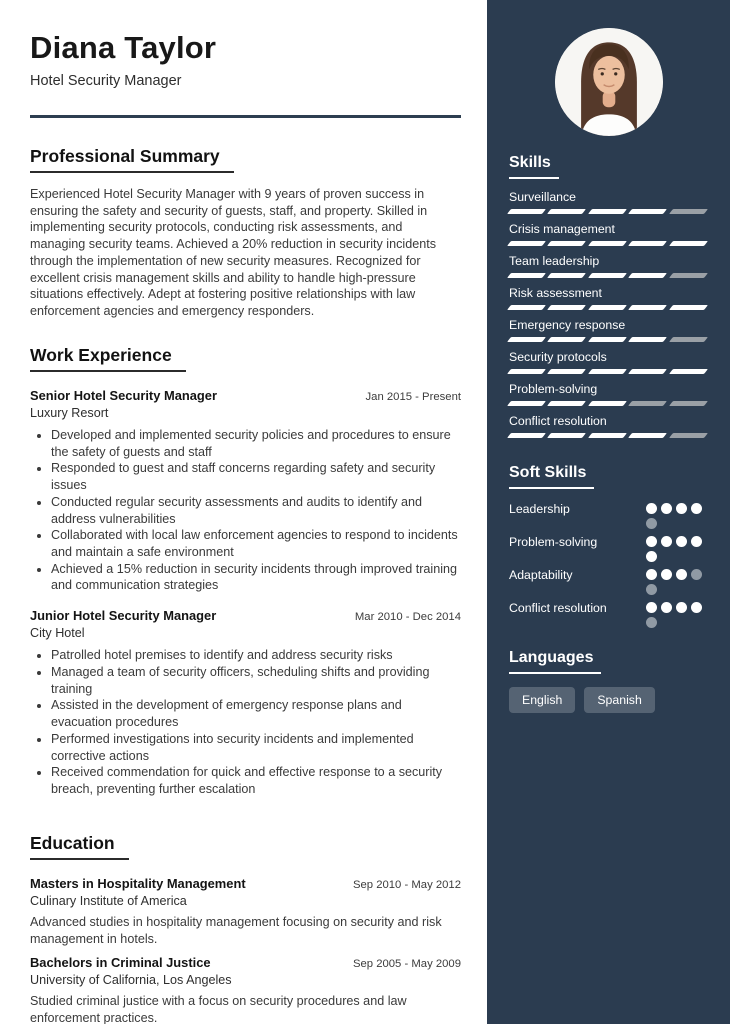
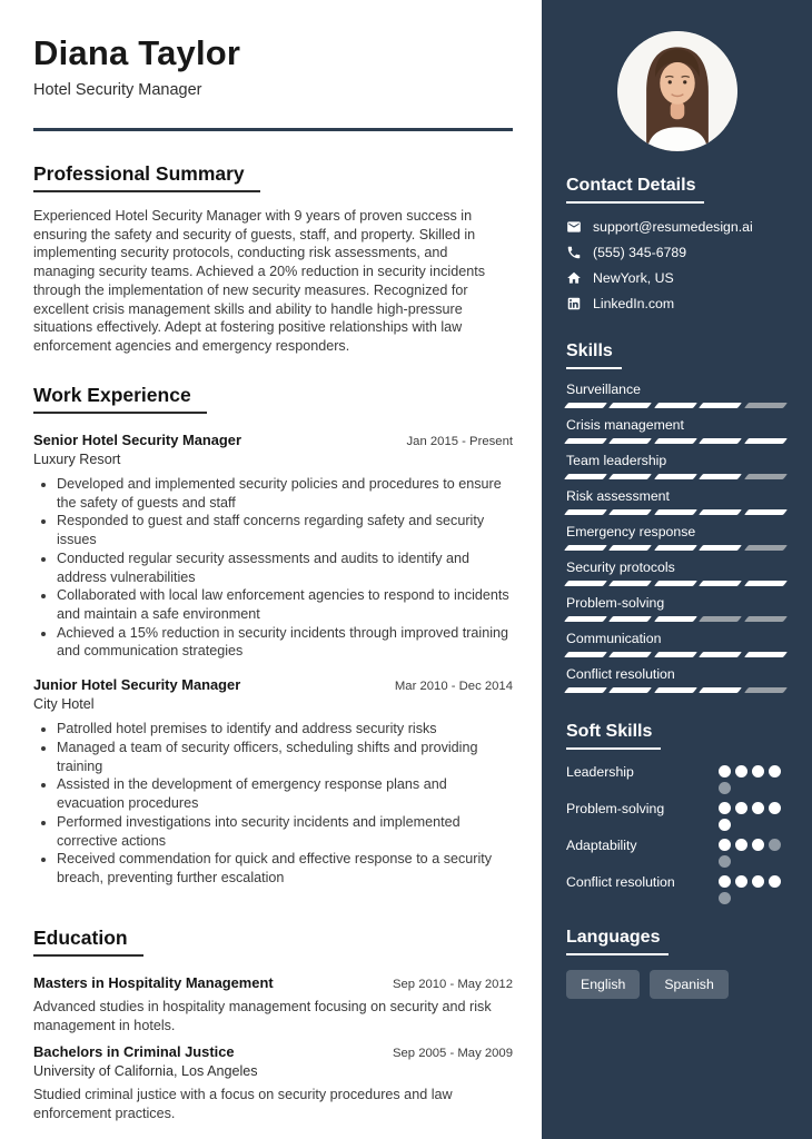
  Diana Taylor
  Hotel Security Manager
  Professional Summary
  Experienced Hotel Security Manager with 9 years of proven success in ensuring the safety and security of guests, staff, and property. Skilled in implementing security protocols, conducting risk assessments, and managing security teams. Achieved a 20% reduction in security incidents through the implementation of new security measures. Recognized for excellent crisis management skills and ability to handle high-pressure situations effectively. Adept at fostering positive relationships with law enforcement agencies and emergency responders.
  Work Experience
  Senior Hotel Security Manager
  Jan 2015 - Present
  Luxury Resort
  Developed and implemented security policies and procedures to ensure the safety of guests and staff
  Responded to guest and staff concerns regarding safety and security issues
  Conducted regular security assessments and audits to identify and address vulnerabilities
  Collaborated with local law enforcement agencies to respond to incidents and maintain a safe environment
  Achieved a 15% reduction in security incidents through improved training and communication strategies
  Junior Hotel Security Manager
  Mar 2010 - Dec 2014
  City Hotel
  Patrolled hotel premises to identify and address security risks
  Managed a team of security officers, scheduling shifts and providing training
  Assisted in the development of emergency response plans and evacuation procedures
  Performed investigations into security incidents and implemented corrective actions
  Received commendation for quick and effective response to a security breach, preventing further escalation
  Education
  Masters in Hospitality Management
  Sep 2010 - May 2012
- Culinary Institute of America
  Advanced studies in hospitality management focusing on security and risk management in hotels.
  Bachelors in Criminal Justice
  Sep 2005 - May 2009
  University of California, Los Angeles
  Studied criminal justice with a focus on security procedures and law enforcement practices.
+ Contact Details
+ support@resumedesign.ai
+ (555) 345-6789
+ NewYork, US
+ LinkedIn.com
  Skills
  Surveillance
  Crisis management
  Team leadership
  Risk assessment
  Emergency response
  Security protocols
  Problem-solving
+ Communication
  Conflict resolution
  Soft Skills
  Leadership
  Problem-solving
  Adaptability
  Conflict resolution
  Languages
  English
  Spanish
